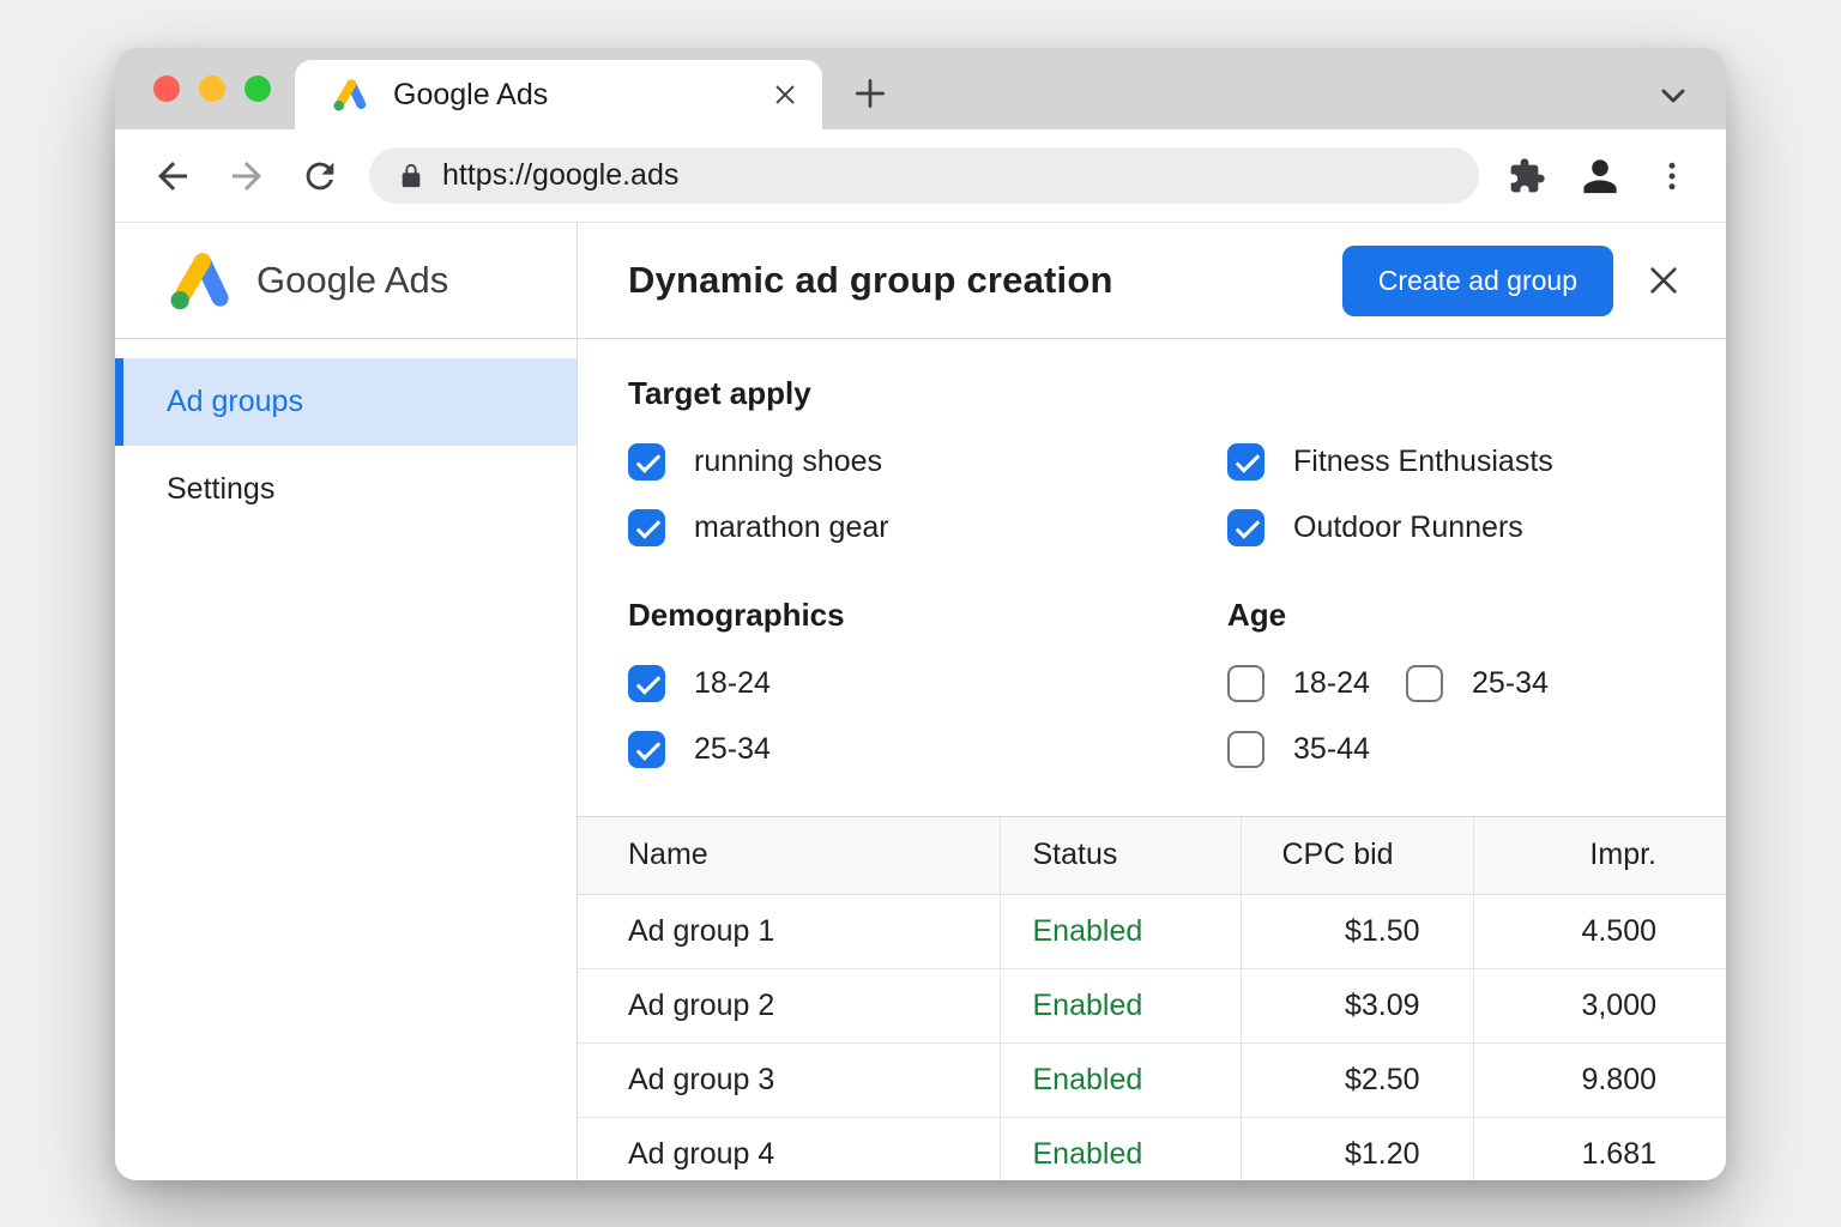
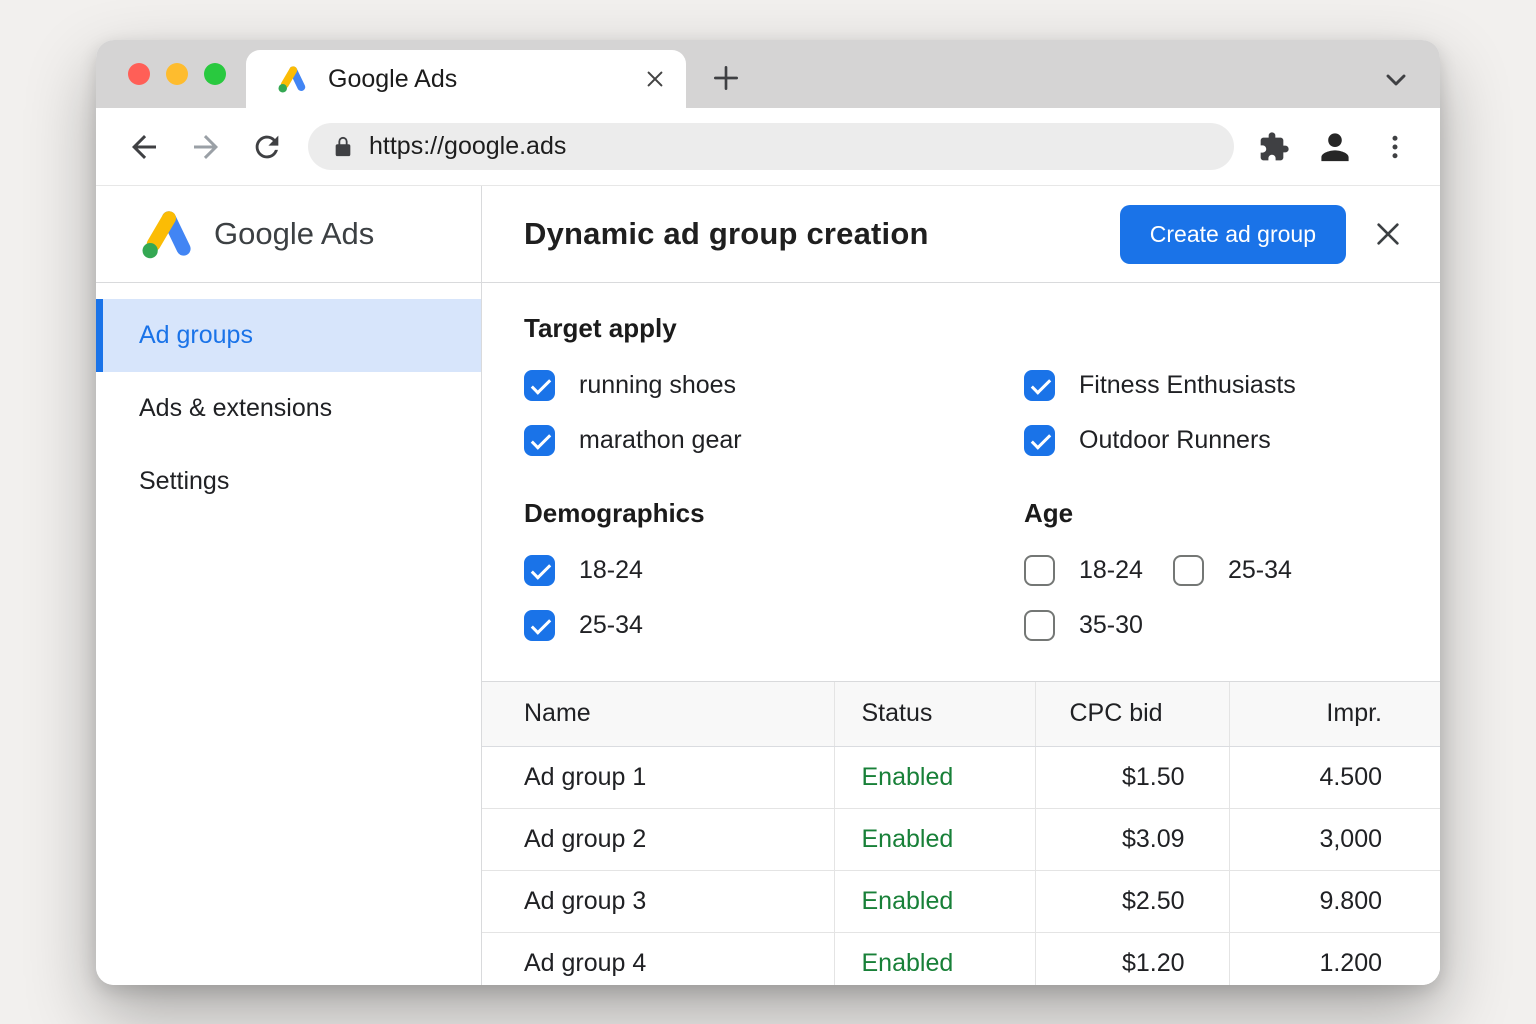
  Google Ads
  https://google.ads
  Google Ads
  Dynamic ad group creation
  Create ad group
  Ad groups
+ Ads & extensions
  Settings
  Target apply
  running shoes
  Fitness Enthusiasts
  marathon gear
  Outdoor Runners
  Demographics
  Age
  18-24
  25-34
  18-24
  25-34
- 35-44
+ 35-30
  Name	Status	CPC bid	Impr.
  Ad group 1	Enabled	$1.50	4.500
  Ad group 2	Enabled	$3.09	3,000
  Ad group 3	Enabled	$2.50	9.800
- Ad group 4	Enabled	$1.20	1.681
+ Ad group 4	Enabled	$1.20	1.200
